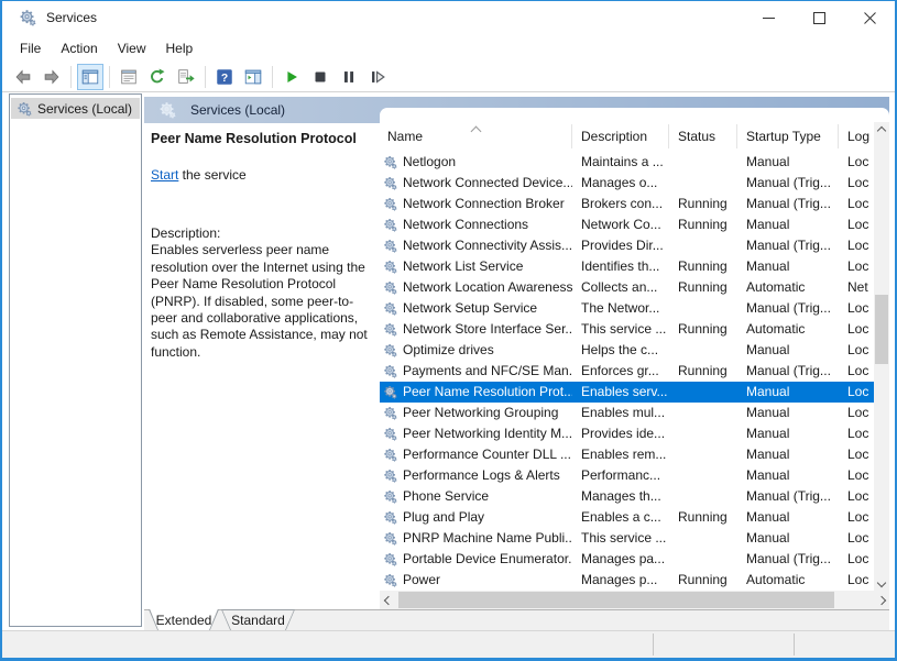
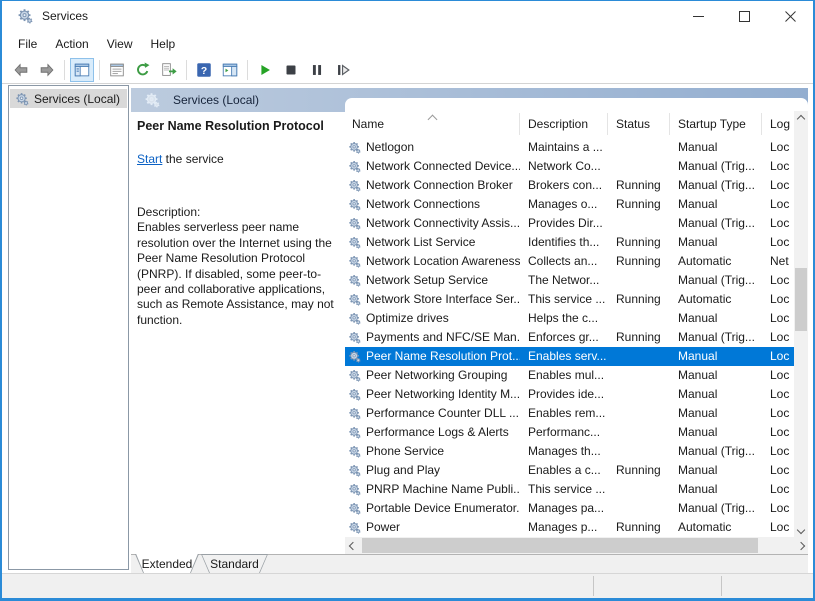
  Services
  File
  Action
  View
  Help
  ?
  Services (Local)
  Services (Local)
  Peer Name Resolution Protocol
  Start the service
  Description:
  Enables serverless peer name resolution over the Internet using the Peer Name Resolution Protocol (PNRP). If disabled, some peer-to-peer and collaborative applications, such as Remote Assistance, may not function.
  Name
  Description
  Status
  Startup Type
  Netlogon
  Maintains a ...
  Manual
  Loc
  Network Connected Device...
- Manages o...
+ Network Co...
  Manual (Trig...
  Loc
  Network Connection Broker
  Brokers con...
  Running
  Manual (Trig...
  Loc
  Network Connections
- Network Co...
+ Manages o...
  Running
  Manual
  Loc
  Network Connectivity Assis...
  Provides Dir...
  Manual (Trig...
  Loc
  Network List Service
  Identifies th...
  Running
  Manual
  Loc
  Network Location Awareness
  Collects an...
  Running
  Automatic
  Net
  Network Setup Service
  The Networ...
  Manual (Trig...
  Loc
  Network Store Interface Ser..
  This service ...
  Running
  Automatic
  Loc
  Optimize drives
  Helps the c...
  Manual
  Loc
  Payments and NFC/SE Man.
  Enforces gr...
  Running
  Manual (Trig...
  Loc
  Peer Name Resolution Prot..
  Enables serv...
  Manual
  Loc
  Peer Networking Grouping
  Enables mul...
  Manual
  Loc
  Peer Networking Identity M...
  Provides ide...
  Manual
  Loc
  Performance Counter DLL ...
  Enables rem...
  Manual
  Loc
  Performance Logs & Alerts
  Performanc...
  Manual
  Loc
  Phone Service
  Manages th...
  Manual (Trig...
  Loc
  Plug and Play
  Enables a c...
  Running
  Manual
  Loc
  PNRP Machine Name Publi..
  This service ...
  Manual
  Loc
  Portable Device Enumerator.
  Manages pa...
  Manual (Trig...
  Loc
  Power
  Manages p...
  Running
  Automatic
  Loc
  Extended
  Standard
